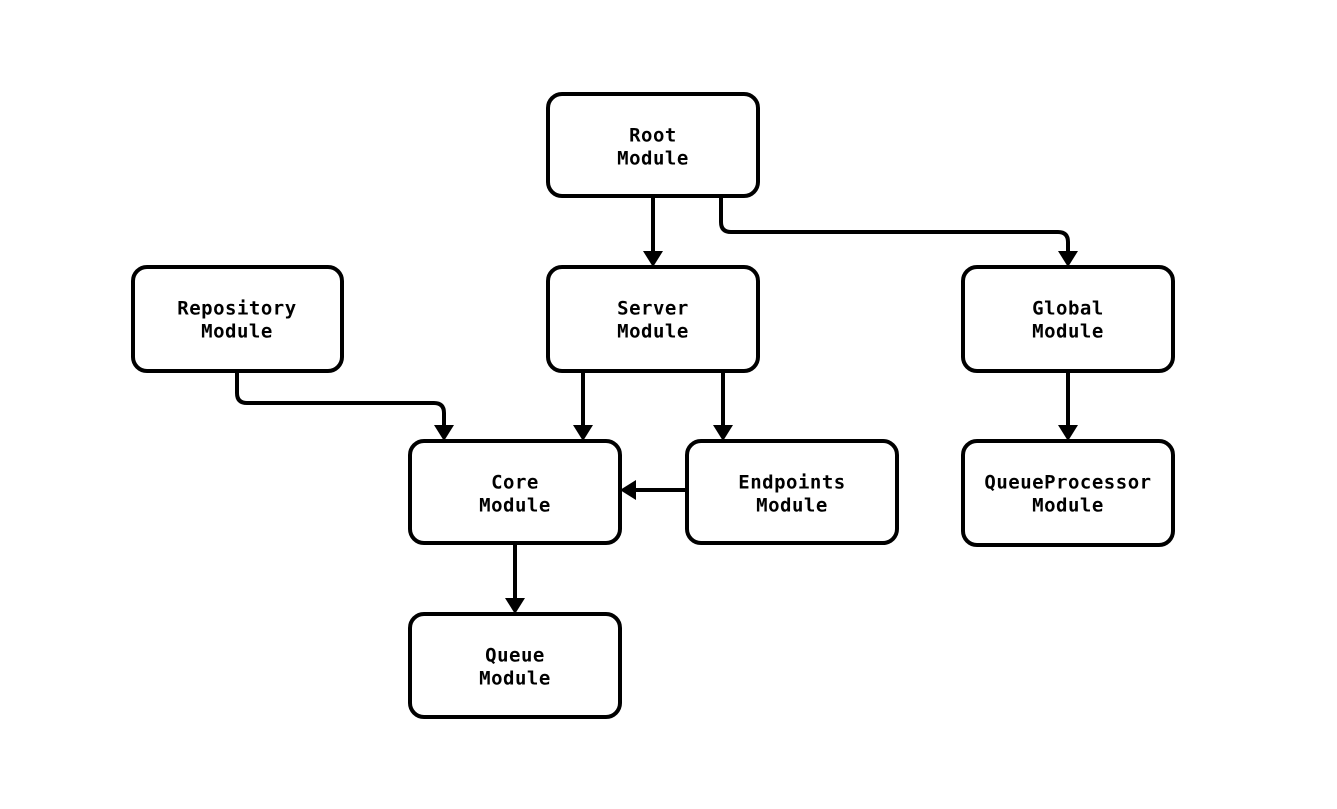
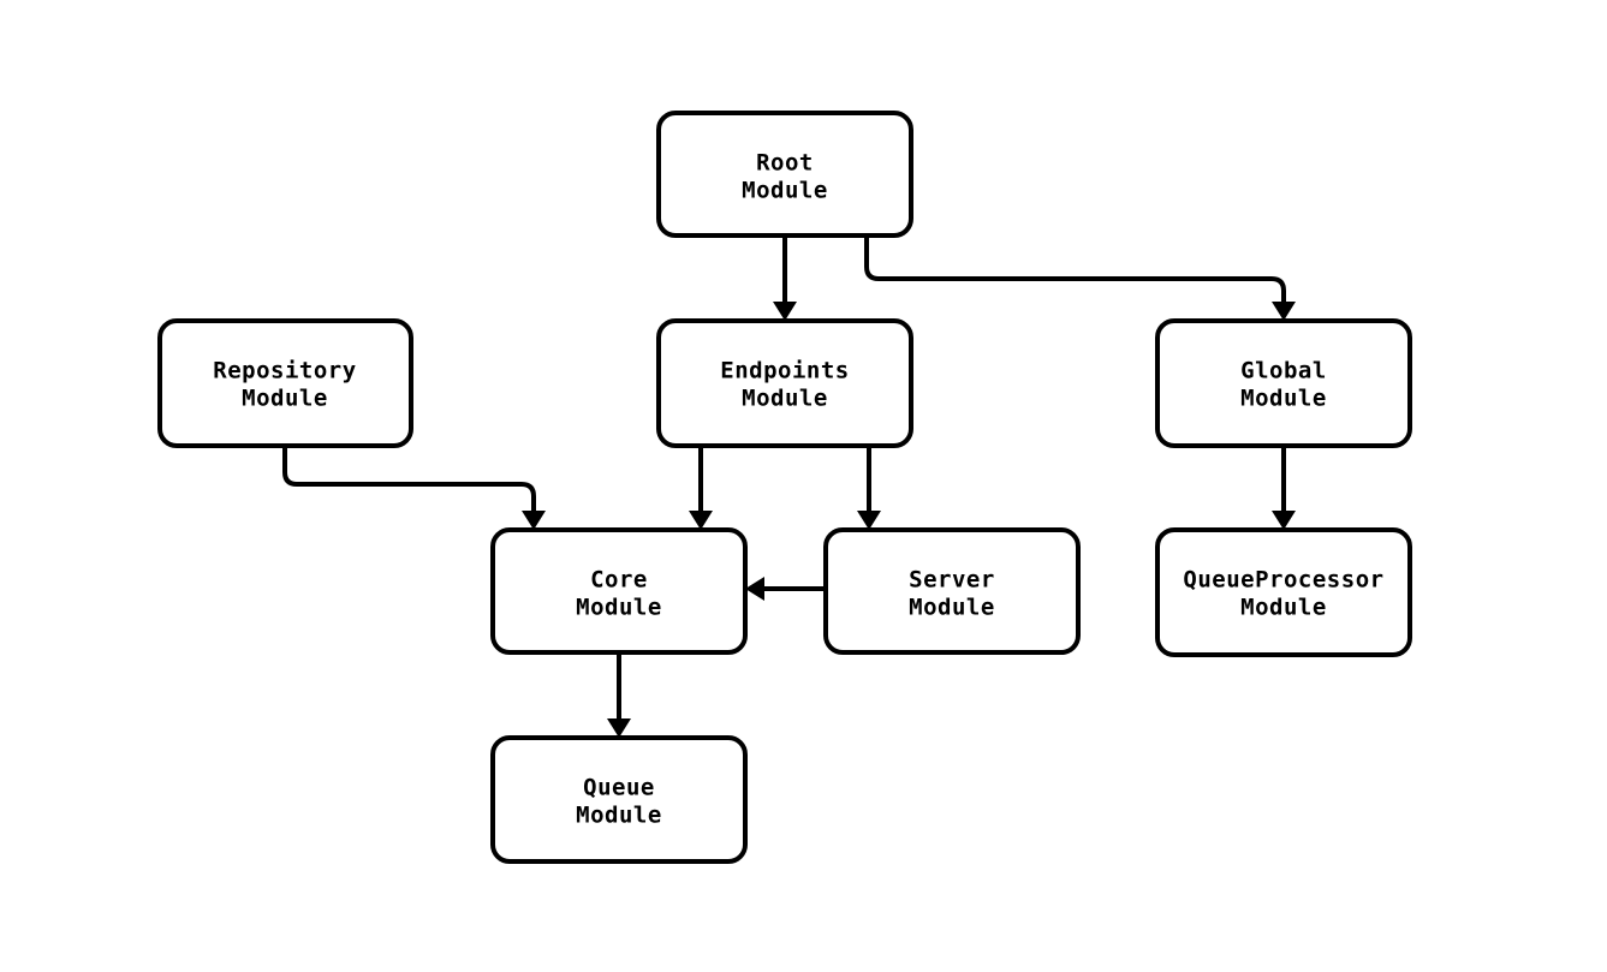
  Root
  Module
  Repository
  Module
- Server
+ Endpoints
  Module
  Global
  Module
  Core
  Module
- Endpoints
+ Server
  Module
  QueueProcessor
  Module
  Queue
  Module
